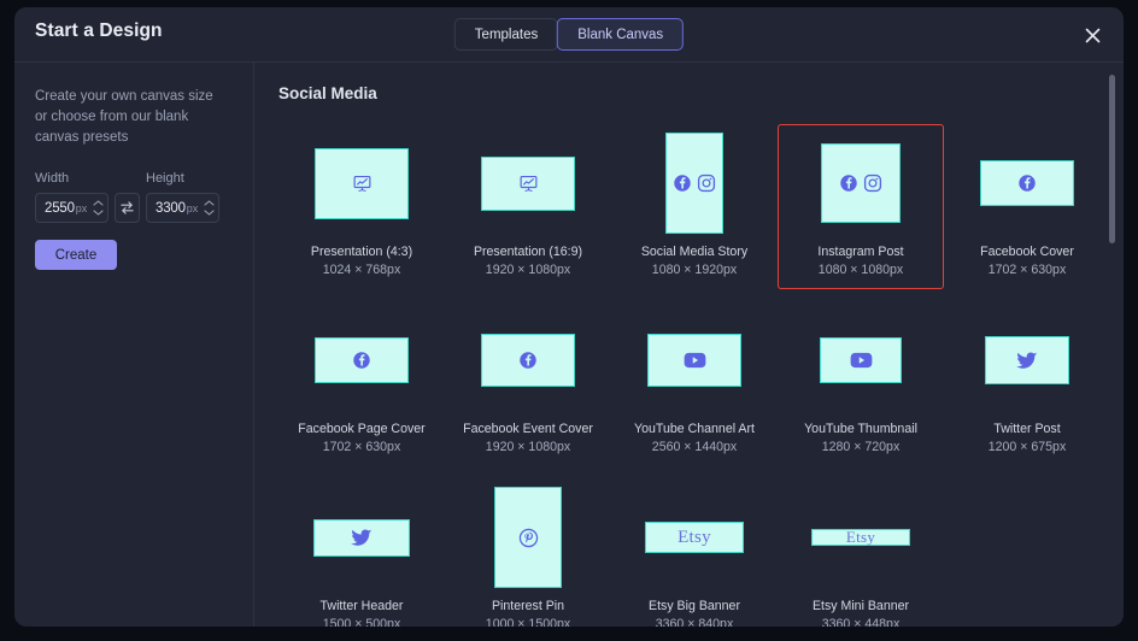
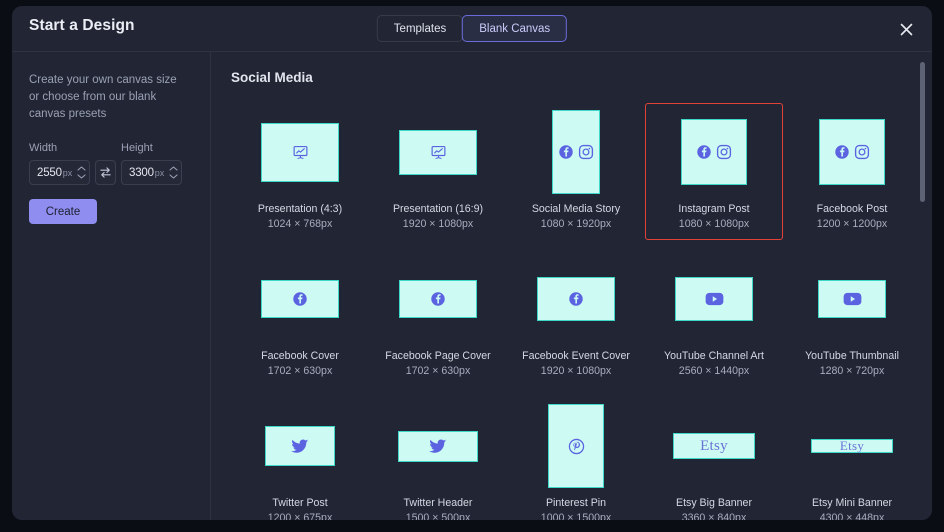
  Start a Design
  Templates
  Blank Canvas
  Create your own canvas size or choose from our blank canvas presets
  Width
  2550
  px
  Height
  3300
  px
  Create
  Social Media
  Presentation (4:3)
  1024 × 768px
  Presentation (16:9)
  1920 × 1080px
  Social Media Story
  1080 × 1920px
  Instagram Post
  1080 × 1080px
+ Facebook Post
+ 1200 × 1200px
  Facebook Cover
  1702 × 630px
  Facebook Page Cover
  1702 × 630px
  Facebook Event Cover
  1920 × 1080px
  YouTube Channel Art
  2560 × 1440px
  YouTube Thumbnail
  1280 × 720px
  Twitter Post
  1200 × 675px
  Twitter Header
  1500 × 500px
  Pinterest Pin
  1000 × 1500px
  Etsy
  Etsy Big Banner
  3360 × 840px
  Etsy
  Etsy Mini Banner
- 3360 × 448px
+ 4300 × 448px
